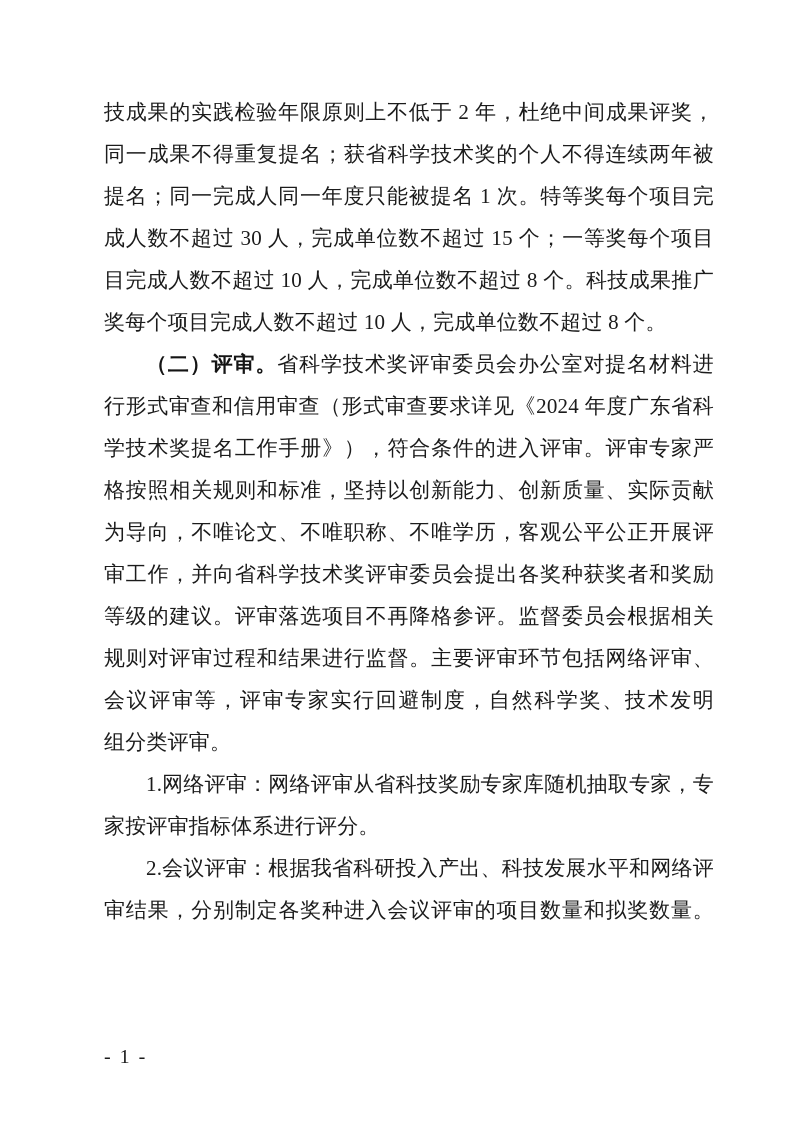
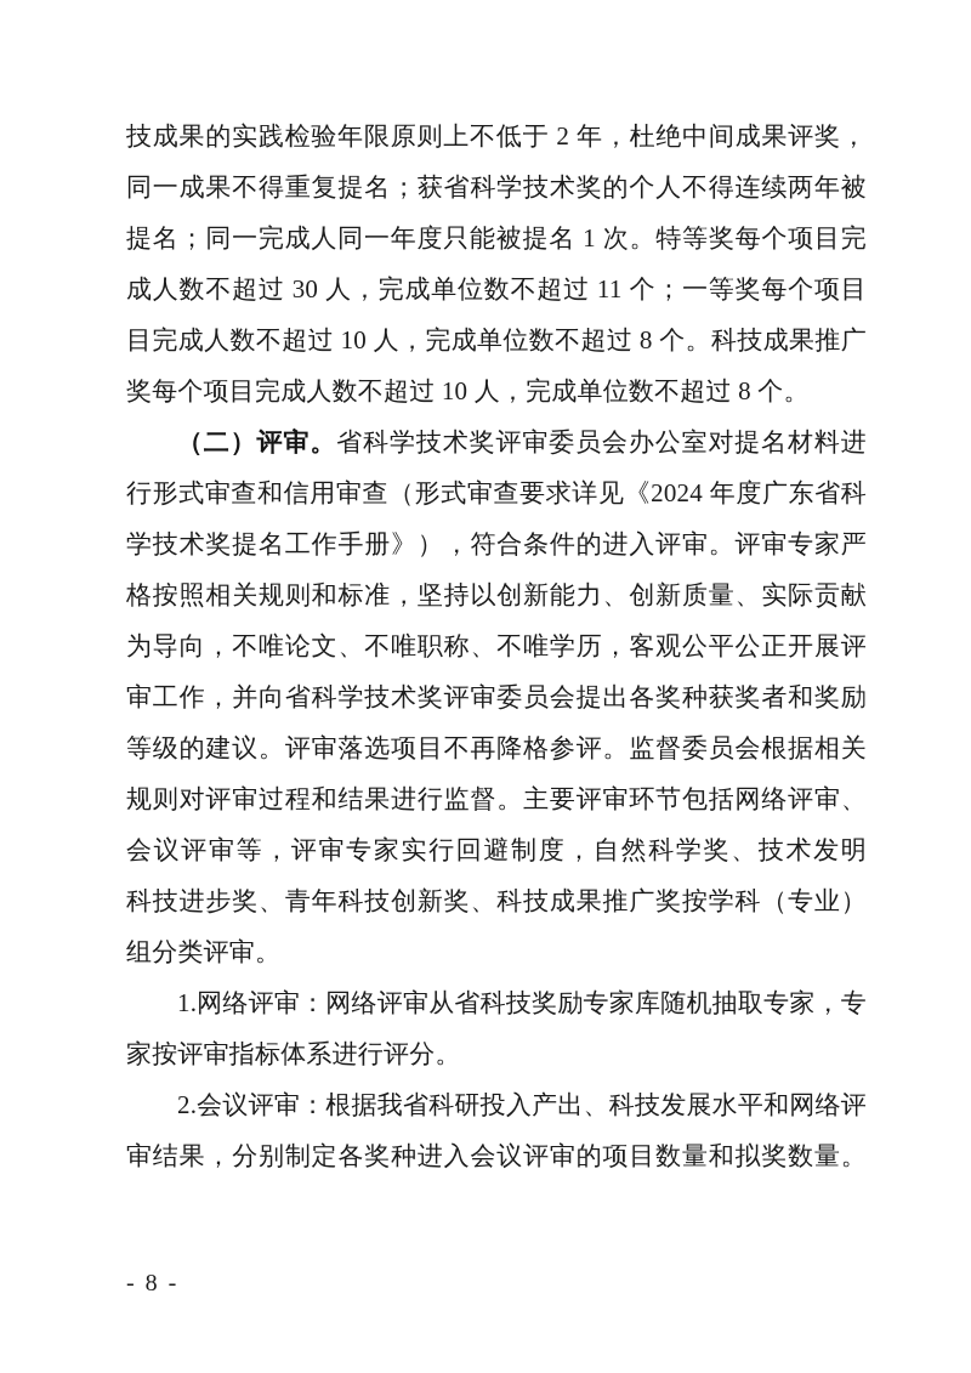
  技成果的实践检验年限原则上不低于 2 年，杜绝中间成果评奖，
  同一成果不得重复提名；获省科学技术奖的个人不得连续两年被
  提名；同一完成人同一年度只能被提名 1 次。特等奖每个项目完
- 成人数不超过 30 人，完成单位数不超过 15 个；一等奖每个项目
+ 成人数不超过 30 人，完成单位数不超过 11 个；一等奖每个项目
  目完成人数不超过 10 人，完成单位数不超过 8 个。科技成果推广
  奖每个项目完成人数不超过 10 人，完成单位数不超过 8 个。
  （二）评审。省科学技术奖评审委员会办公室对提名材料进
  行形式审查和信用审查（形式审查要求详见《2024 年度广东省科
  学技术奖提名工作手册》），符合条件的进入评审。评审专家严
  格按照相关规则和标准，坚持以创新能力、创新质量、实际贡献
  为导向，不唯论文、不唯职称、不唯学历，客观公平公正开展评
  审工作，并向省科学技术奖评审委员会提出各奖种获奖者和奖励
  等级的建议。评审落选项目不再降格参评。监督委员会根据相关
  规则对评审过程和结果进行监督。主要评审环节包括网络评审、
  会议评审等，评审专家实行回避制度，自然科学奖、技术发明
+ 科技进步奖、青年科技创新奖、科技成果推广奖按学科（专业）
  组分类评审。
  1.网络评审：网络评审从省科技奖励专家库随机抽取专家，专
  家按评审指标体系进行评分。
  2.会议评审：根据我省科研投入产出、科技发展水平和网络评
  审结果，分别制定各奖种进入会议评审的项目数量和拟奖数量。
- - 1 -
+ - 8 -
